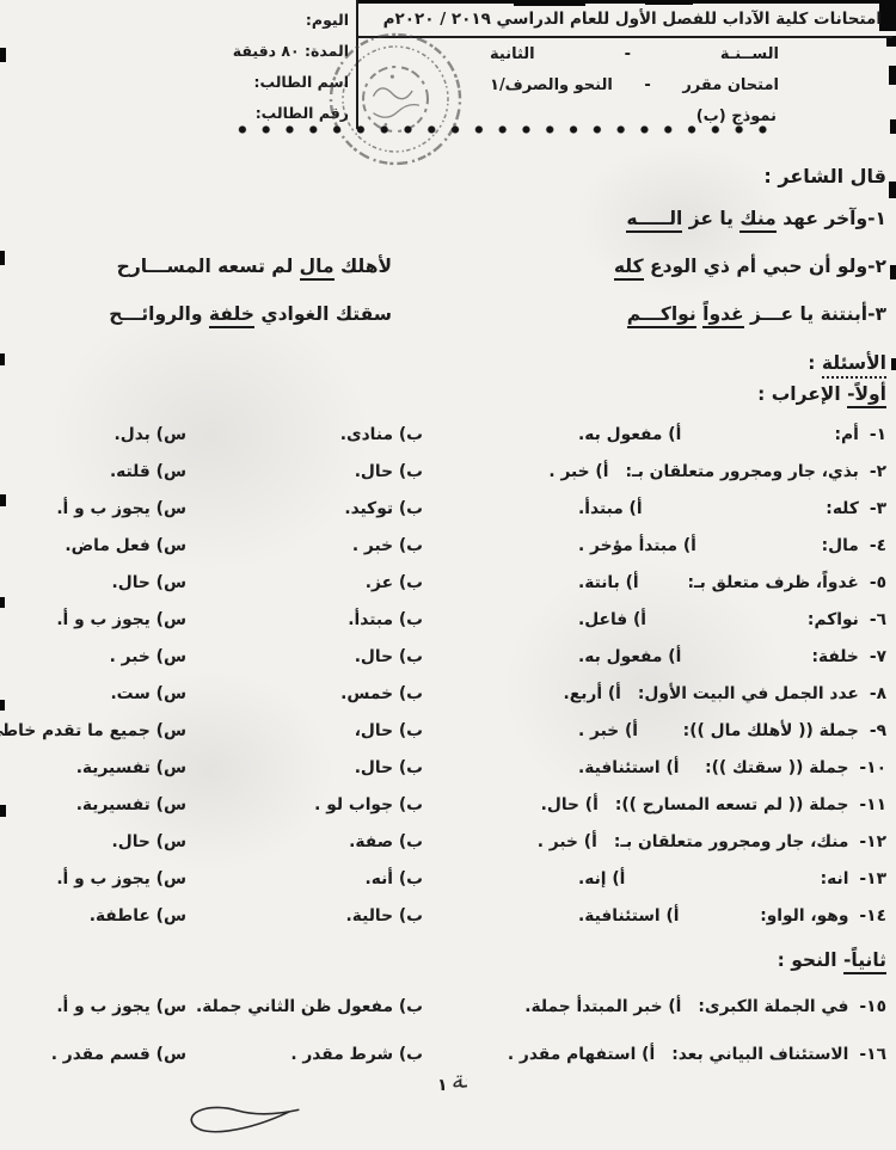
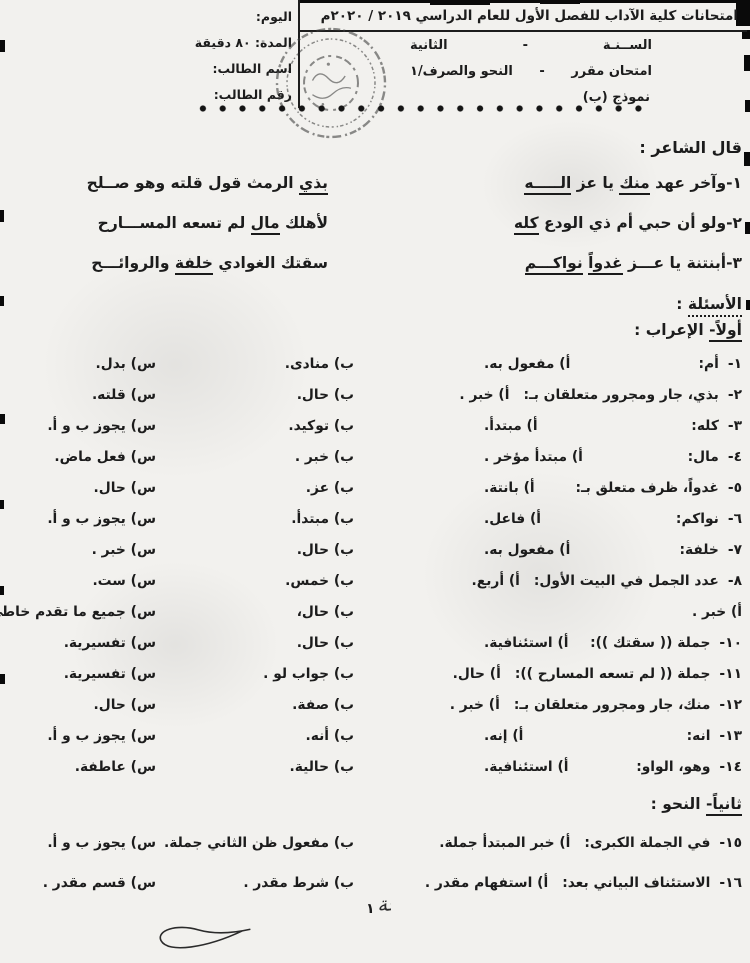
  امتحانات كلية الآداب للفصل الأول للعام الدراسي ٢٠١٩ / ٢٠٢٠م
  اليوم:
  المدة: ٨٠ دقيقة
  اسم الطالب:
  رقم الطالب:
  الســنـة
  -
  الثانية
  امتحان مقرر
  -
  النحو والصرف/١
  نموذج (ب)
  قال الشاعر :
  ١-وآخر عهد منك يا عز الـــــه
+ بذي الرمث قول قلته وهو صــلح
  ٢-ولو أن حبي أم ذي الودع كله
  لأهلك مال لم تسعه المســـارح
  ٣-أبنتنة يا عـــز غدواً نواكـــم
  سقتك الغوادي خلفة والروائـــح
  الأسئلة :
  أولاً- الإعراب :
  ١-أم:
  أ) مفعول به.
  ب) منادى.
  س) بدل.
  ٢-بذي، جار ومجرور متعلقان بـ:
  أ) خبر .
  ب) حال.
  س) قلته.
  ٣-كله:
  أ) مبتدأ.
  ب) توكيد.
  س) يجوز ب و أ.
  ٤-مال:
  أ) مبتدأ مؤخر .
  ب) خبر .
  س) فعل ماض.
  ٥-غدواً، ظرف متعلق بـ:
  أ) بانتة.
  ب) عز.
  س) حال.
  ٦-نواكم:
  أ) فاعل.
  ب) مبتدأ.
  س) يجوز ب و أ.
  ٧-خلفة:
  أ) مفعول به.
  ب) حال.
  س) خبر .
  ٨-عدد الجمل في البيت الأول:
  أ) أربع.
  ب) خمس.
  س) ست.
- ٩-جملة (( لأهلك مال )):
  أ) خبر .
  ب) حال،
  س) جميع ما تقدم خاط
  ١٠-جملة (( سقتك )):
  أ) استئنافية.
  ب) حال.
  س) تفسيرية.
  ١١-جملة (( لم تسعه المسارح )):
  أ) حال.
  ب) جواب لو .
  س) تفسيرية.
  ١٢-منك، جار ومجرور متعلقان بـ:
  أ) خبر .
  ب) صفة.
  س) حال.
  ١٣-انه:
  أ) إنه.
  ب) أنه.
  س) يجوز ب و أ.
  ١٤-وهو، الواو:
  أ) استئنافية.
  ب) حالية.
  س) عاطفة.
  ثانياً- النحو :
  ١٥-في الجملة الكبرى:
  أ) خبر المبتدأ جملة.
  ب) مفعول ظن الثاني جملة.
  س) يجوز ب و أ.
  ١٦-الاستئناف البياني بعد:
  أ) استفهام مقدر .
  ب) شرط مقدر .
  س) قسم مقدر .
  ١
